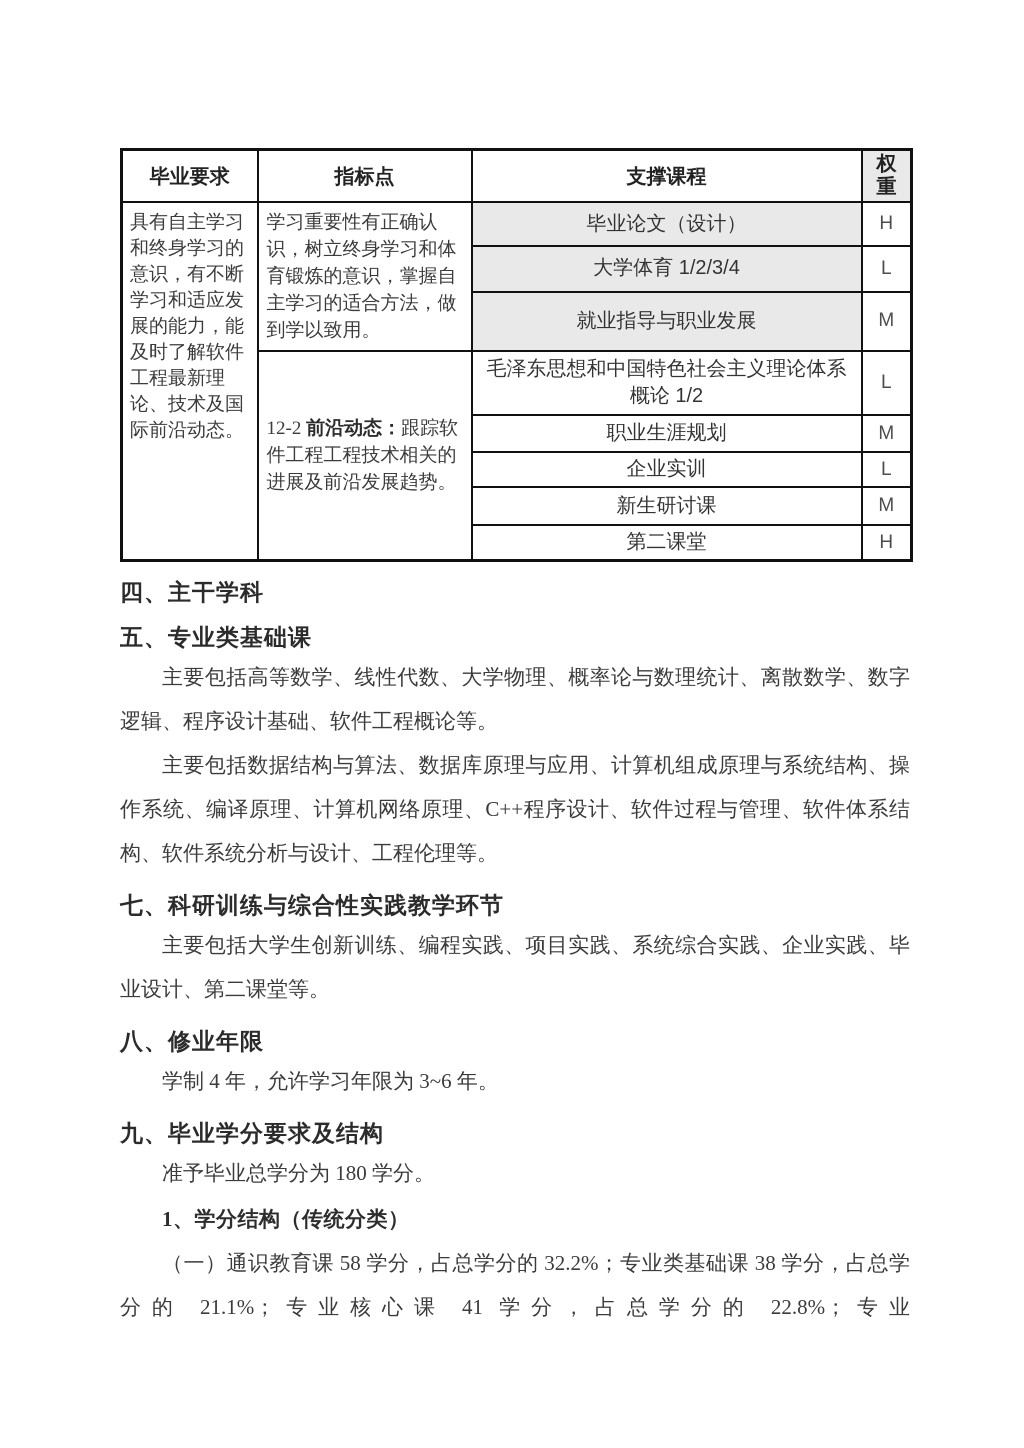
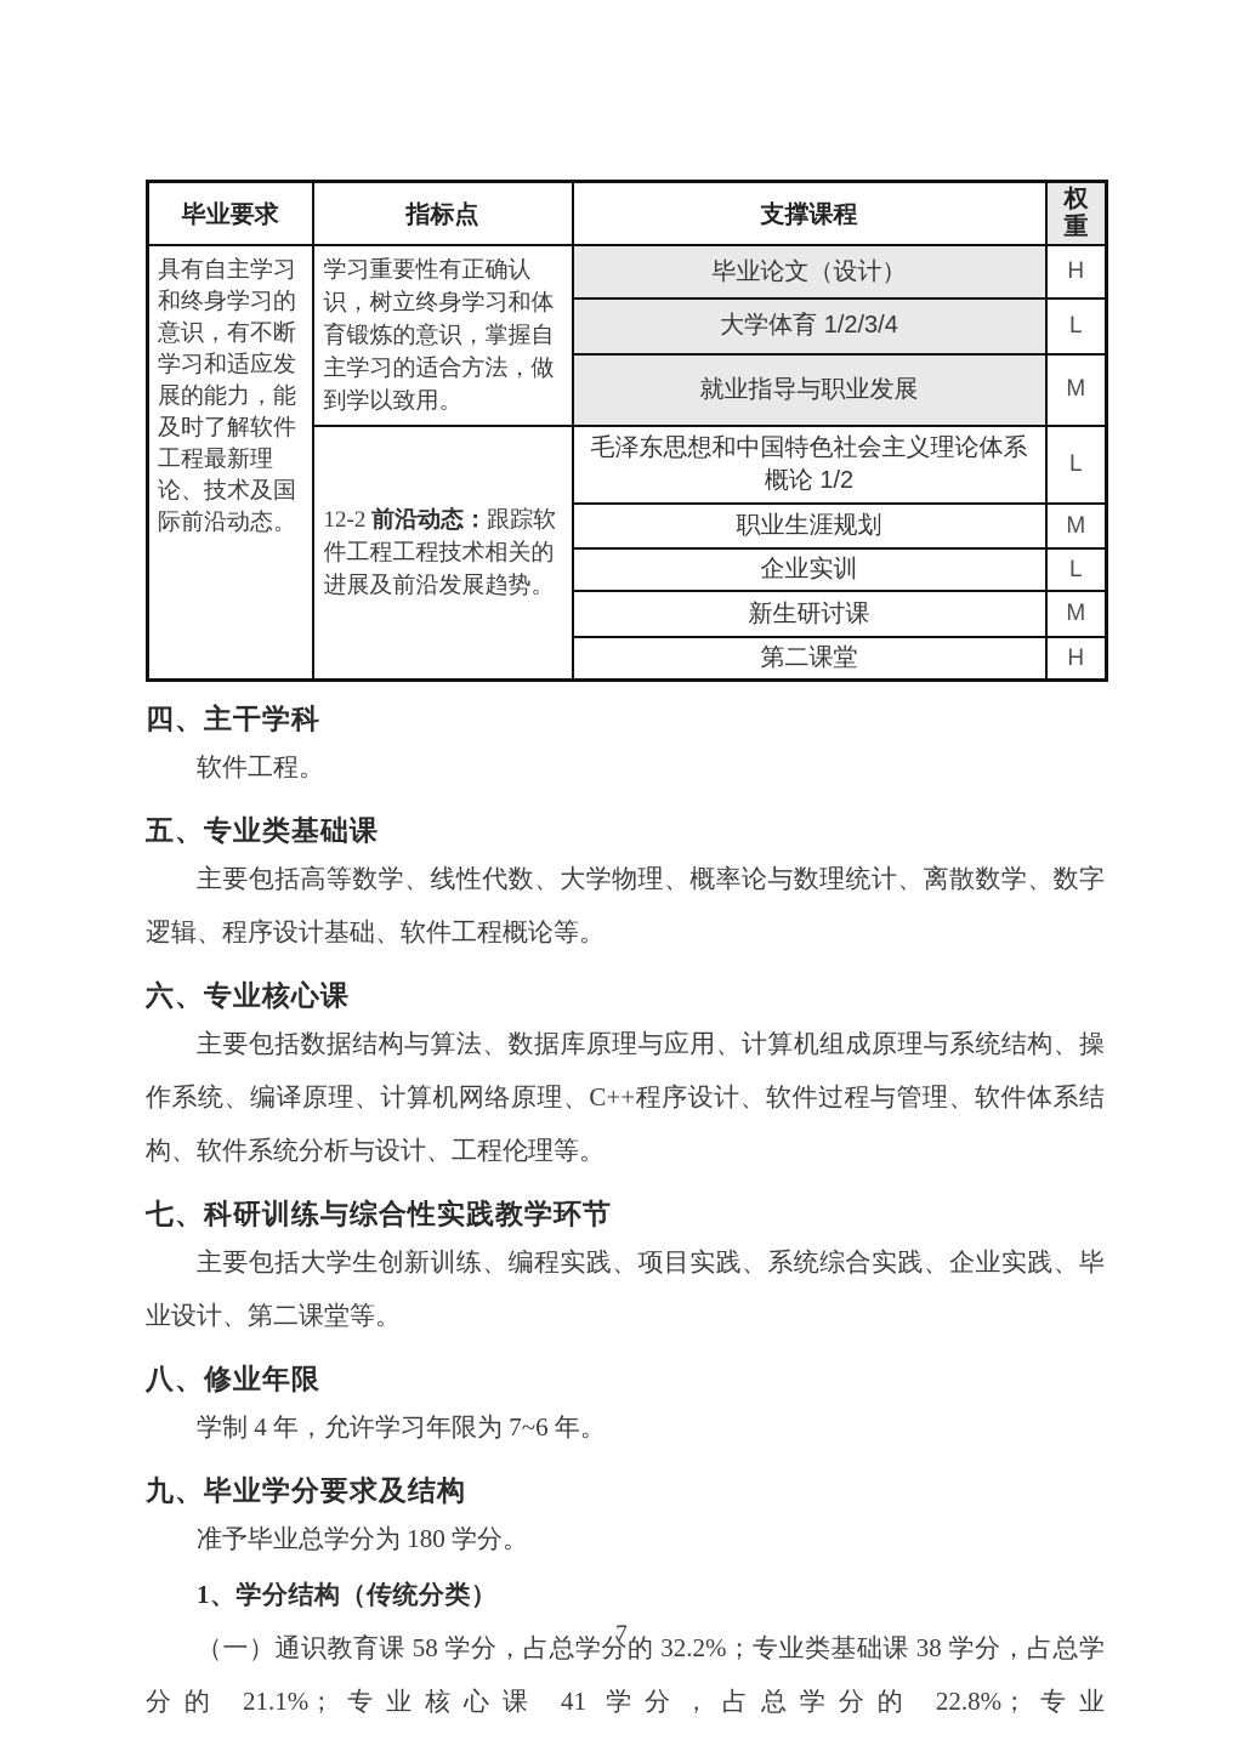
  毕业要求	指标点	支撑课程	权重
  具有自主学习和终身学习的意识，有不断学习和适应发展的能力，能及时了解软件工程最新理论、技术及国际前沿动态。	学习重要性有正确认识，树立终身学习和体育锻炼的意识，掌握自主学习的适合方法，做到学以致用。	毕业论文（设计）	H
  大学体育 1/2/3/4	L
  就业指导与职业发展	M
  12-2 前沿动态：跟踪软件工程工程技术相关的进展及前沿发展趋势。	毛泽东思想和中国特色社会主义理论体系概论 1/2	L
  职业生涯规划	M
  企业实训	L
  新生研讨课	M
  第二课堂	H
  四、主干学科
+ 软件工程。
  五、专业类基础课
  主要包括高等数学、线性代数、大学物理、概率论与数理统计、离散数学、数字逻辑、程序设计基础、软件工程概论等。
+ 六、专业核心课
  主要包括数据结构与算法、数据库原理与应用、计算机组成原理与系统结构、操作系统、编译原理、计算机网络原理、C++程序设计、软件过程与管理、软件体系结构、软件系统分析与设计、工程伦理等。
  七、科研训练与综合性实践教学环节
  主要包括大学生创新训练、编程实践、项目实践、系统综合实践、企业实践、毕业设计、第二课堂等。
  八、修业年限
- 学制 4 年，允许学习年限为 3~6 年。
+ 学制 4 年，允许学习年限为 7~6 年。
  九、毕业学分要求及结构
  准予毕业总学分为 180 学分。
  1、学分结构（传统分类）
  （一）通识教育课 58 学分，占总学分的 32.2%；专业类基础课 38 学分，占总学分的 21.1%；专业核心课 41 学分，占总学分的 22.8%；专业
+ 7
